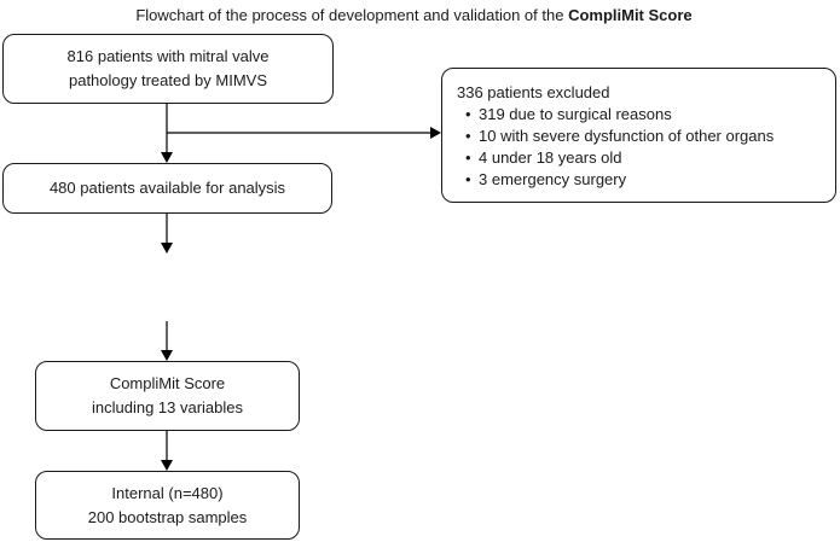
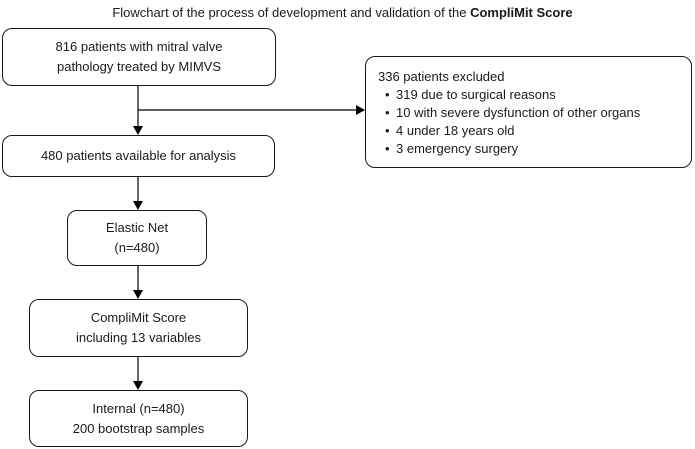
  Flowchart of the process of development and validation of the CompliMit Score
  816 patients with mitral valve
  pathology treated by MIMVS
  336 patients excluded
  319 due to surgical reasons
  10 with severe dysfunction of other organs
  4 under 18 years old
  3 emergency surgery
  480 patients available for analysis
+ Elastic Net
+ (n=480)
  CompliMit Score
  including 13 variables
  Internal (n=480)
  200 bootstrap samples
